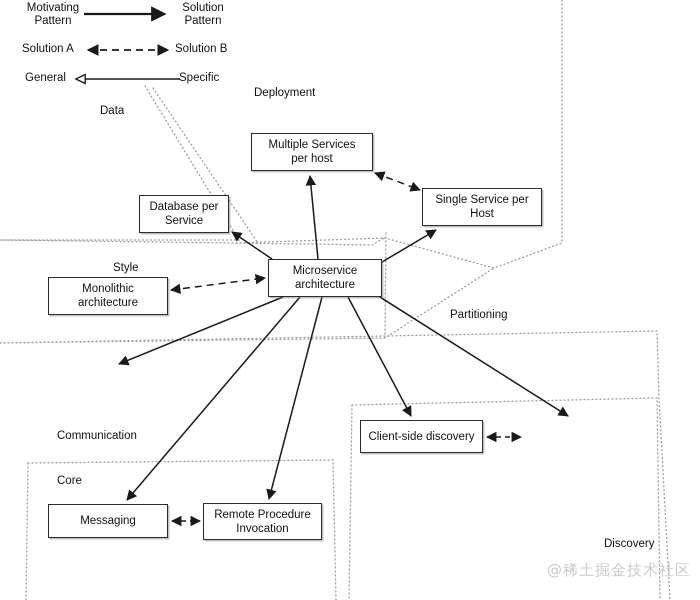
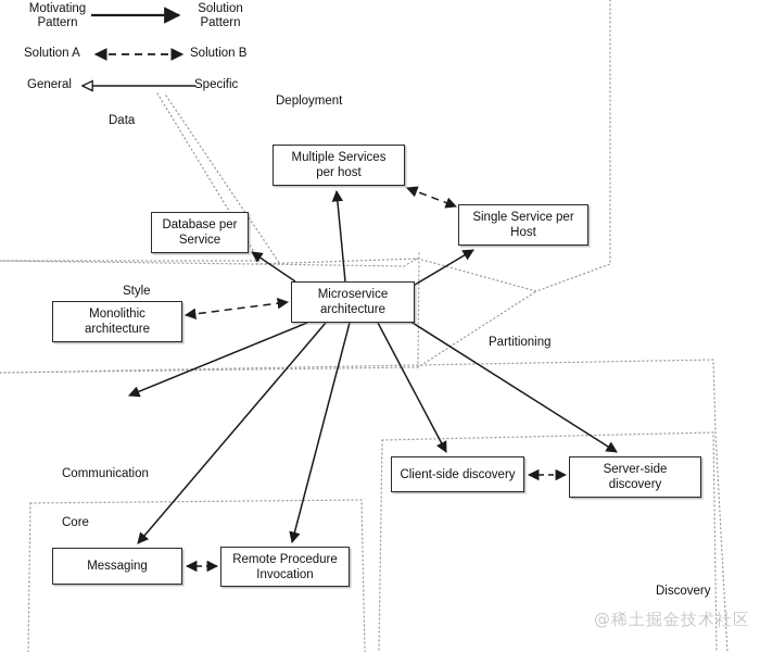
  Motivating
  Pattern
  Solution
  Pattern
  Solution A
  Solution B
  General
  Specific
  Data
  Deployment
  Style
  Partitioning
  Communication
  Core
  Discovery
  Multiple Services
  per host
  Single Service per
  Host
  Database per
  Service
  Microservice
  architecture
  Monolithic
  architecture
  Client-side discovery
+ Server-side
+ discovery
  Messaging
  Remote Procedure
  Invocation
  @稀土掘金技术社区
